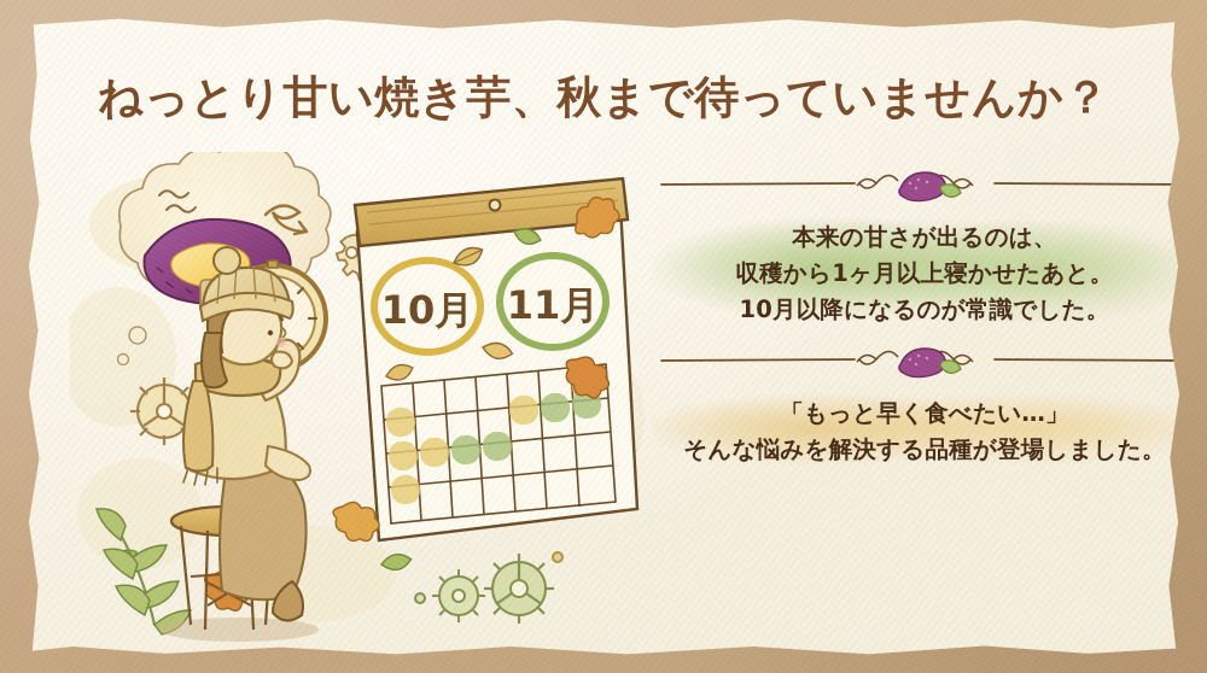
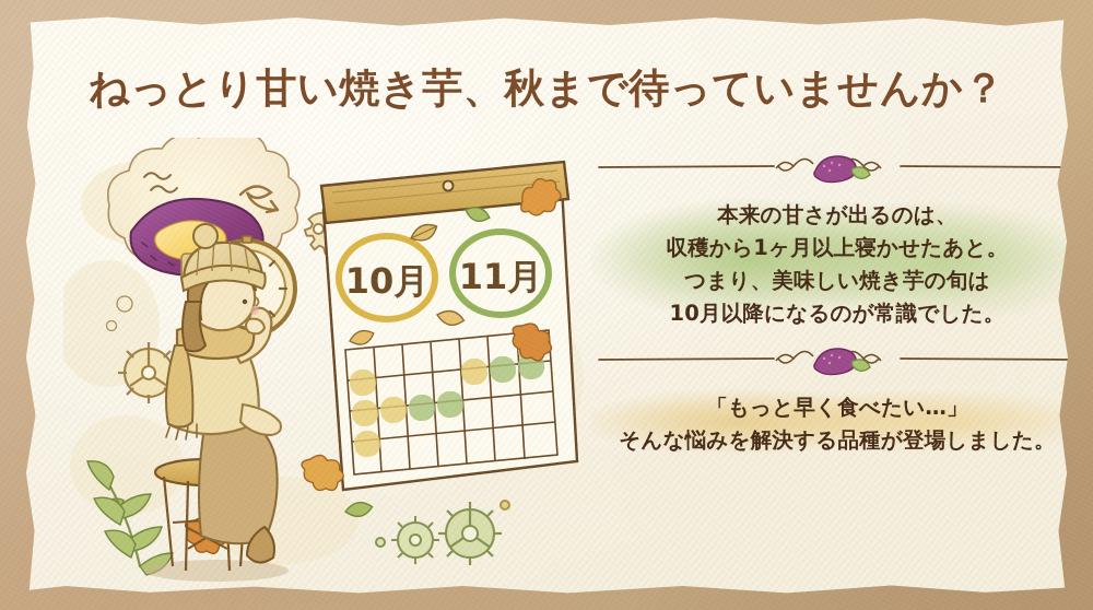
  ねっとり甘い焼き芋、秋まで待っていませんか？
  10月
  11月
  本来の甘さが出るのは、
  収穫から1ヶ月以上寝かせたあと。
+ つまり、美味しい焼き芋の旬は
  10月以降になるのが常識でした。
  「もっと早く食べたい…」
  そんな悩みを解決する品種が登場しました。
